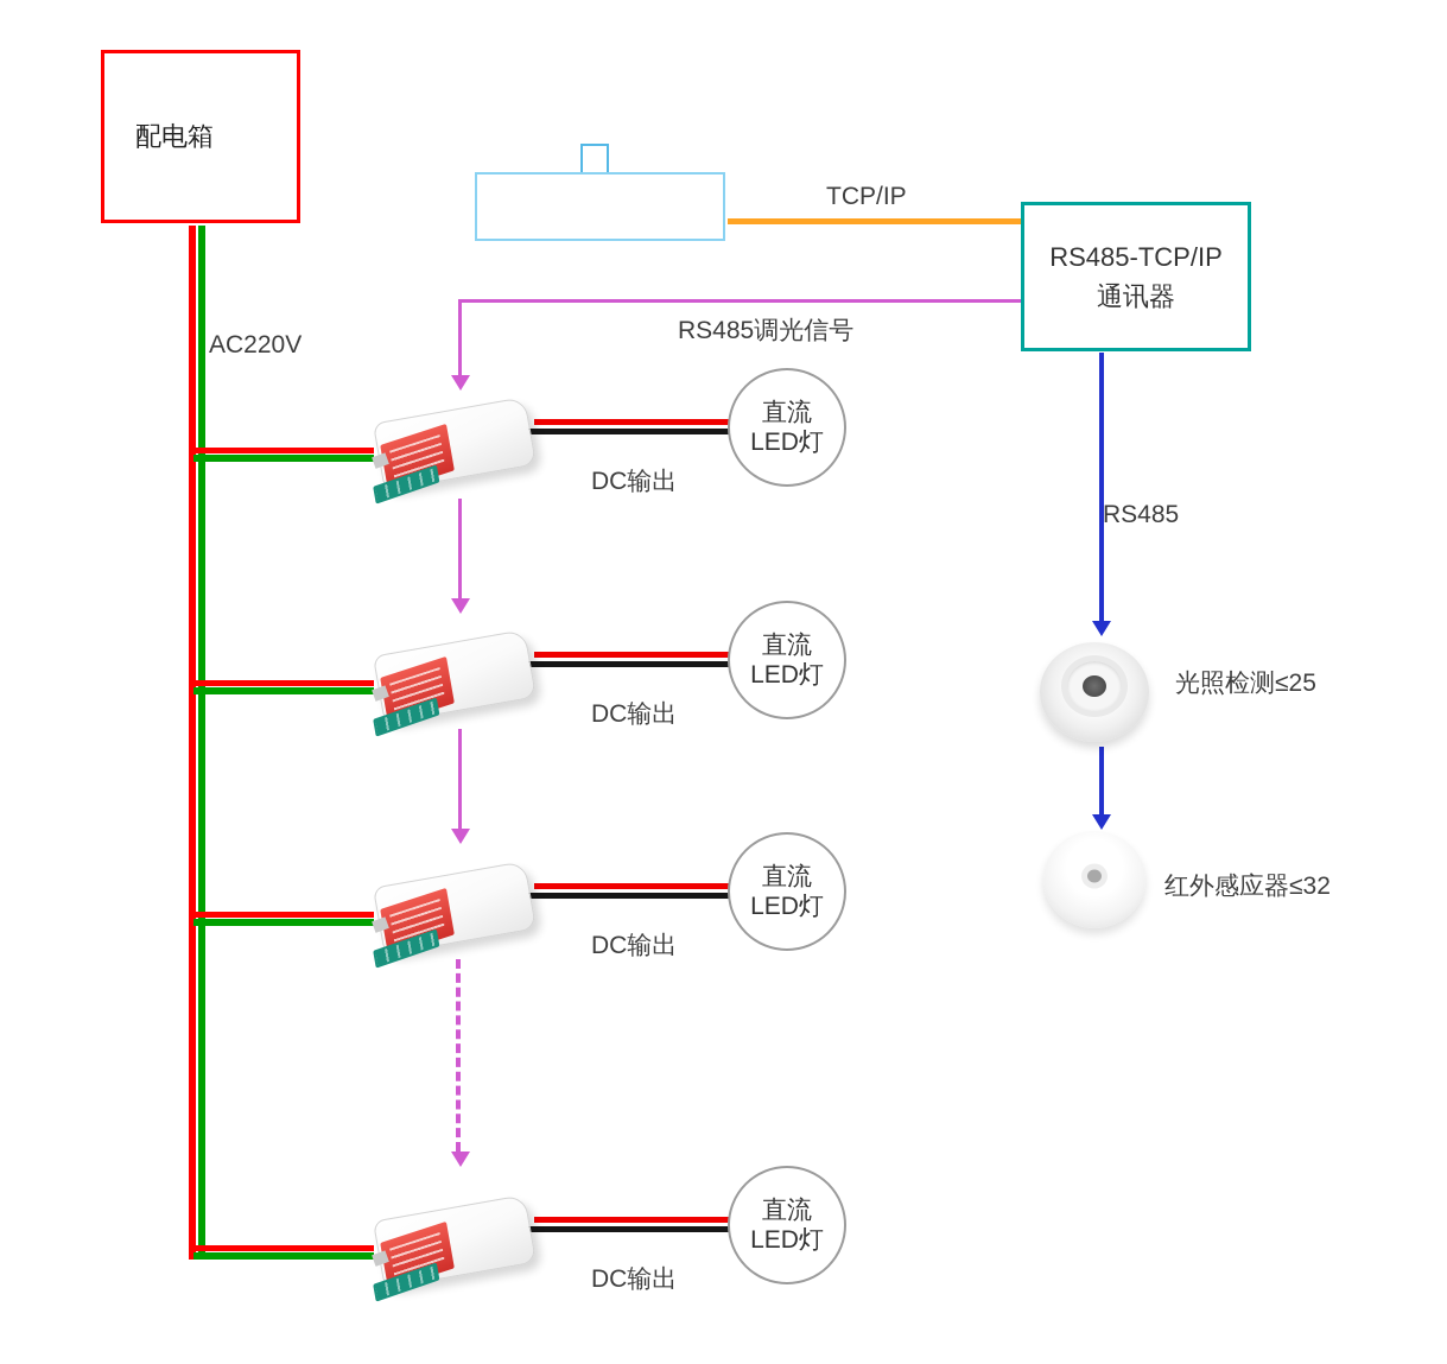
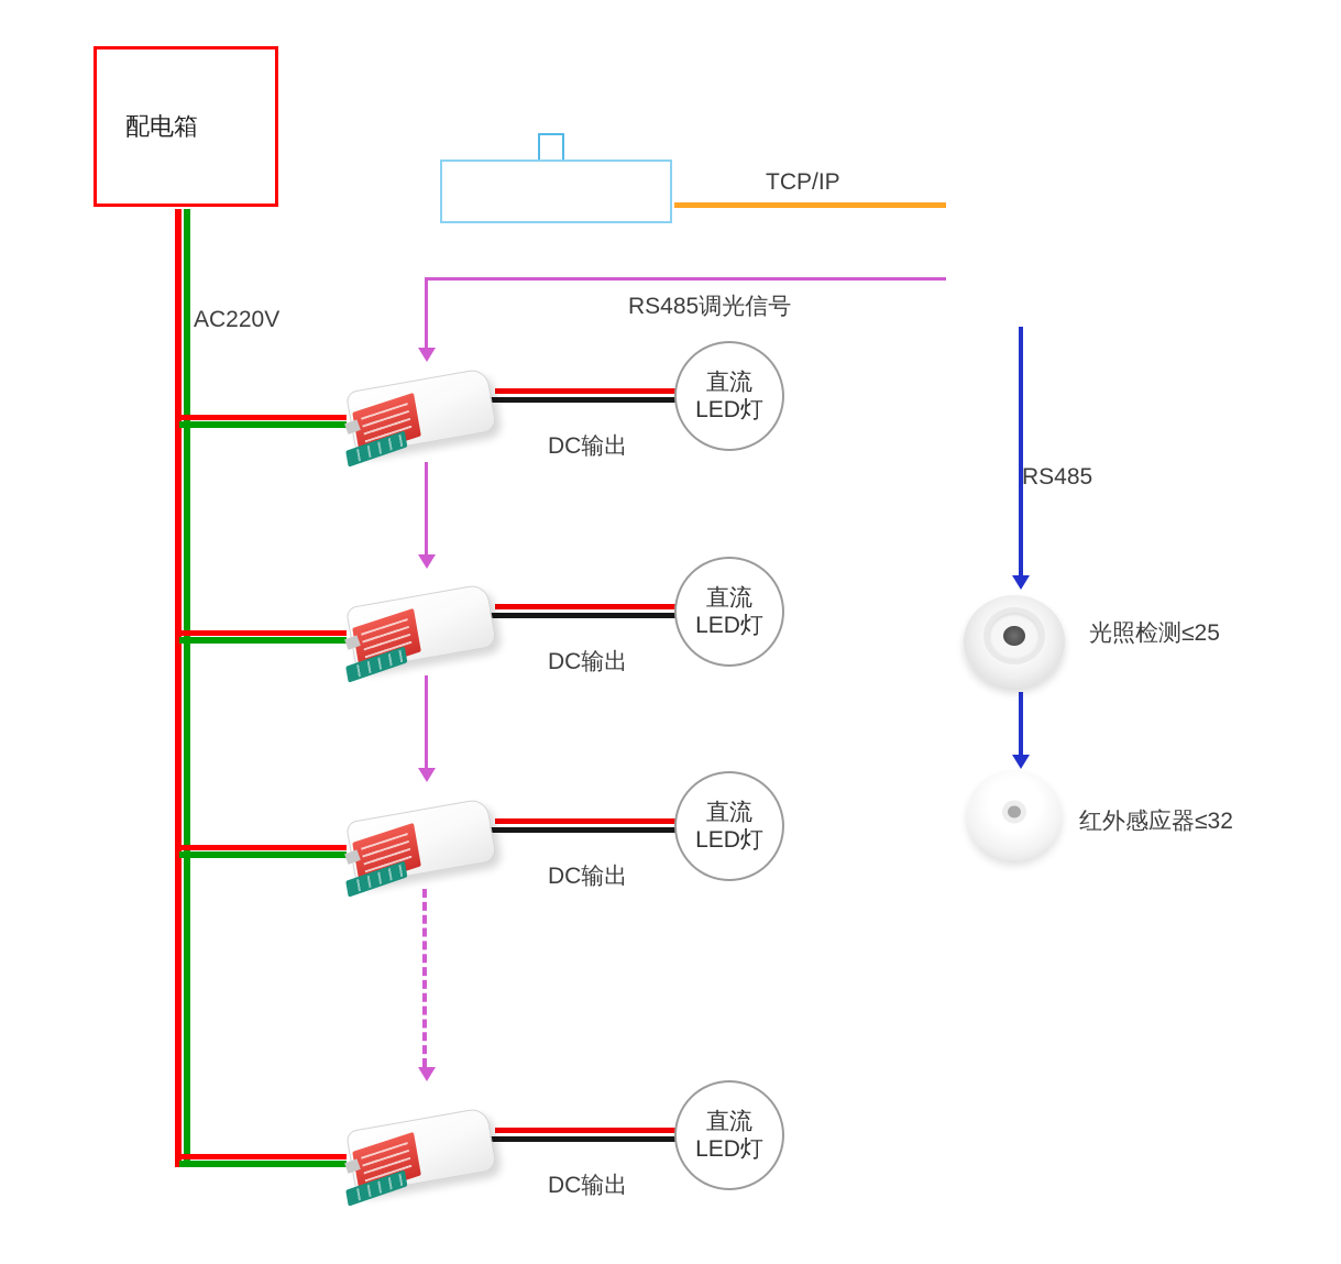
  配电箱
  AC220V
  TCP/IP
- RS485-TCP/IP
- 通讯器
  RS485调光信号
  DC输出
  直流
  LED灯
  DC输出
  直流
  LED灯
  DC输出
  直流
  LED灯
  DC输出
  直流
  LED灯
  RS485
  光照检测≤25
  红外感应器≤32
